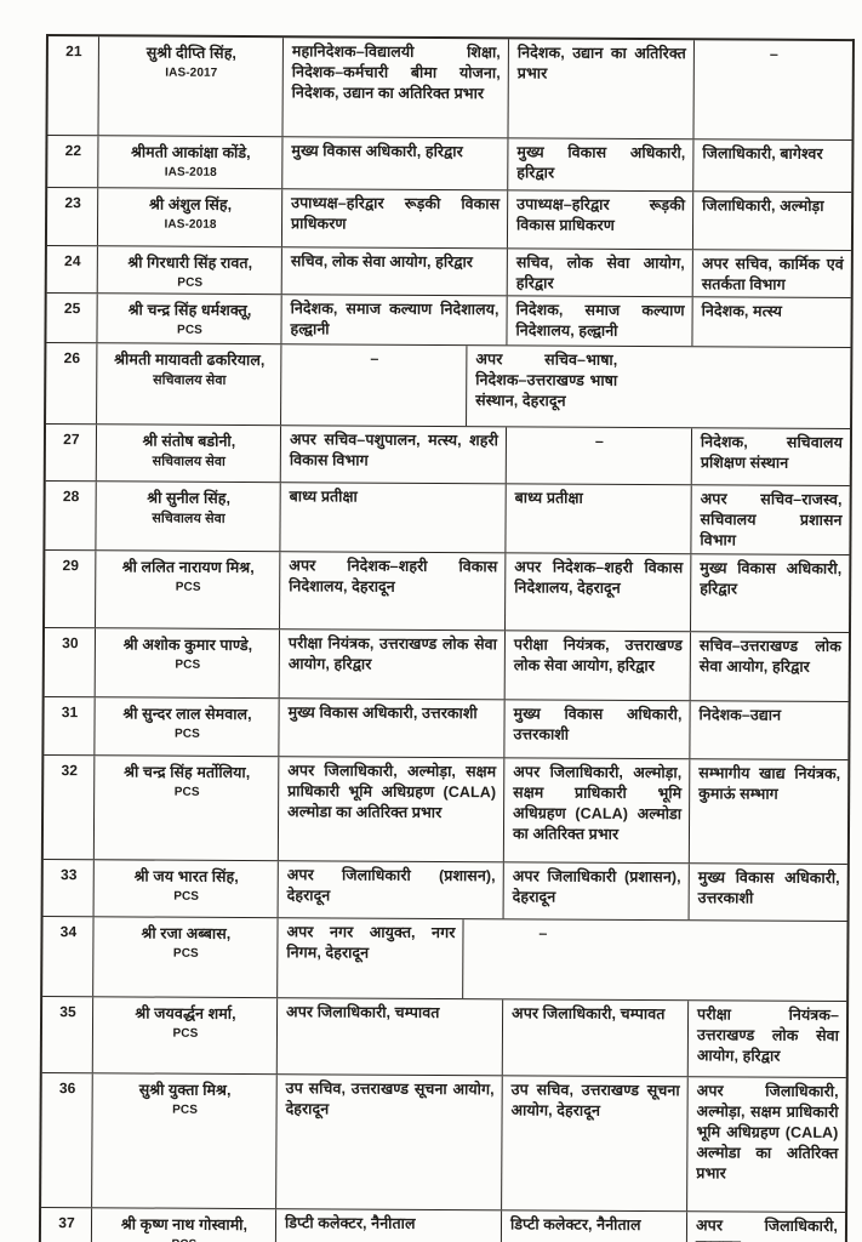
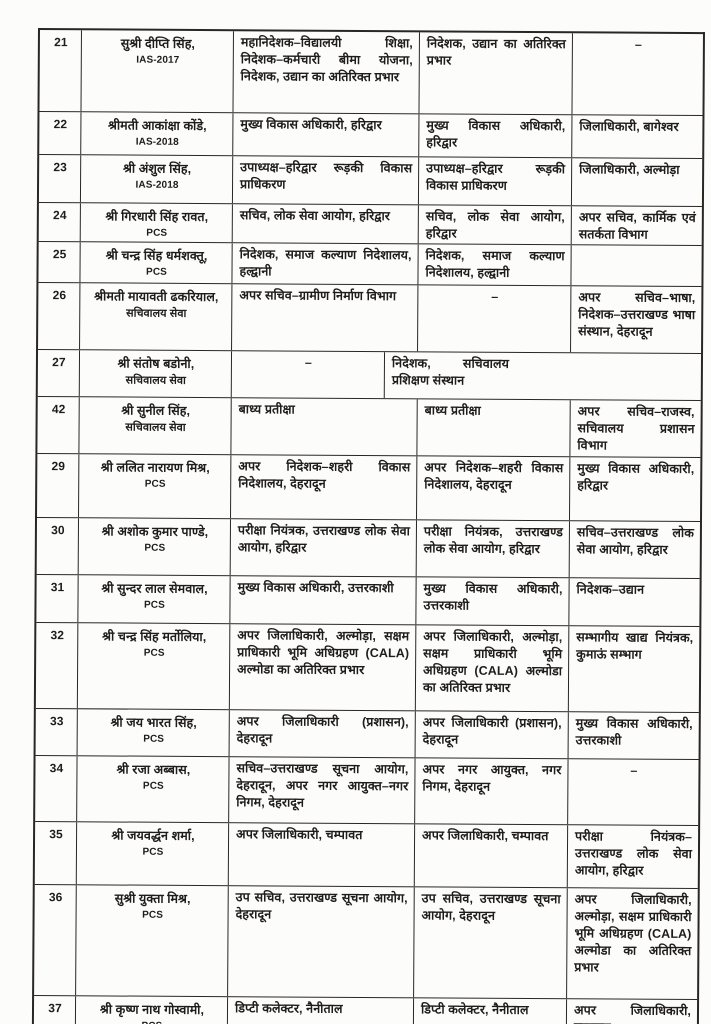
  21
  सुश्री दीप्ति सिंह,
  IAS-2017
  महानिदेशक–विद्यालयी शिक्षा, निदेशक–कर्मचारी बीमा योजना, निदेशक, उद्यान का अतिरिक्त प्रभार
  निदेशक, उद्यान का अतिरिक्त प्रभार
  –
  22
  श्रीमती आकांक्षा कोंडे,
  IAS-2018
  मुख्य विकास अधिकारी, हरिद्वार
  मुख्य विकास अधिकारी, हरिद्वार
  जिलाधिकारी, बागेश्वर
  23
  श्री अंशुल सिंह,
  IAS-2018
  उपाध्यक्ष–हरिद्वार रूड़की विकास प्राधिकरण
  उपाध्यक्ष–हरिद्वार रूड़की विकास प्राधिकरण
  जिलाधिकारी, अल्मोड़ा
  24
  श्री गिरधारी सिंह रावत,
  PCS
  सचिव, लोक सेवा आयोग, हरिद्वार
  सचिव, लोक सेवा आयोग, हरिद्वार
  अपर सचिव, कार्मिक एवं सतर्कता विभाग
  25
  श्री चन्द्र सिंह धर्मशक्तू,
  PCS
  निदेशक, समाज कल्याण निदेशालय, हल्द्वानी
  निदेशक, समाज कल्याण निदेशालय, हल्द्वानी
- निदेशक, मत्स्य
  26
  श्रीमती मायावती ढकरियाल,
  सचिवालय सेवा
+ अपर सचिव–ग्रामीण निर्माण विभाग
  –
  अपर सचिव–भाषा, निदेशक–उत्तराखण्ड भाषा संस्थान, देहरादून
  27
  श्री संतोष बडोनी,
  सचिवालय सेवा
- अपर सचिव–पशुपालन, मत्स्य, शहरी विकास विभाग
  –
  निदेशक, सचिवालय प्रशिक्षण संस्थान
- 28
+ 42
  श्री सुनील सिंह,
  सचिवालय सेवा
  बाध्य प्रतीक्षा
  बाध्य प्रतीक्षा
  अपर सचिव–राजस्व, सचिवालय प्रशासन विभाग
  29
  श्री ललित नारायण मिश्र,
  PCS
  अपर निदेशक–शहरी विकास निदेशालय, देहरादून
  अपर निदेशक–शहरी विकास निदेशालय, देहरादून
  मुख्य विकास अधिकारी, हरिद्वार
  30
  श्री अशोक कुमार पाण्डे,
  PCS
  परीक्षा नियंत्रक, उत्तराखण्ड लोक सेवा आयोग, हरिद्वार
  परीक्षा नियंत्रक, उत्तराखण्ड लोक सेवा आयोग, हरिद्वार
  सचिव–उत्तराखण्ड लोक सेवा आयोग, हरिद्वार
  31
  श्री सुन्दर लाल सेमवाल,
  PCS
  मुख्य विकास अधिकारी, उत्तरकाशी
  मुख्य विकास अधिकारी, उत्तरकाशी
  निदेशक–उद्यान
  32
  श्री चन्द्र सिंह मर्तोलिया,
  PCS
  अपर जिलाधिकारी, अल्मोड़ा, सक्षम प्राधिकारी भूमि अधिग्रहण (CALA) अल्मोडा का अतिरिक्त प्रभार
  अपर जिलाधिकारी, अल्मोड़ा, सक्षम प्राधिकारी भूमि अधिग्रहण (CALA) अल्मोडा का अतिरिक्त प्रभार
  सम्भागीय खाद्य नियंत्रक, कुमाऊं सम्भाग
  33
  श्री जय भारत सिंह,
  PCS
  अपर जिलाधिकारी (प्रशासन), देहरादून
  अपर जिलाधिकारी (प्रशासन), देहरादून
  मुख्य विकास अधिकारी, उत्तरकाशी
  34
  श्री रजा अब्बास,
  PCS
+ सचिव–उत्तराखण्ड सूचना आयोग, देहरादून, अपर नगर आयुक्त–नगर निगम, देहरादून
  अपर नगर आयुक्त, नगर निगम, देहरादून
  –
  35
  श्री जयवर्द्धन शर्मा,
  PCS
  अपर जिलाधिकारी, चम्पावत
  अपर जिलाधिकारी, चम्पावत
  परीक्षा नियंत्रक–उत्तराखण्ड लोक सेवा आयोग, हरिद्वार
  36
  सुश्री युक्ता मिश्र,
  PCS
  उप सचिव, उत्तराखण्ड सूचना आयोग, देहरादून
  उप सचिव, उत्तराखण्ड सूचना आयोग, देहरादून
  अपर जिलाधिकारी, अल्मोड़ा, सक्षम प्राधिकारी भूमि अधिग्रहण (CALA) अल्मोडा का अतिरिक्त प्रभार
  37
  श्री कृष्ण नाथ गोस्वामी,
  डिप्टी कलेक्टर, नैनीताल
  डिप्टी कलेक्टर, नैनीताल
